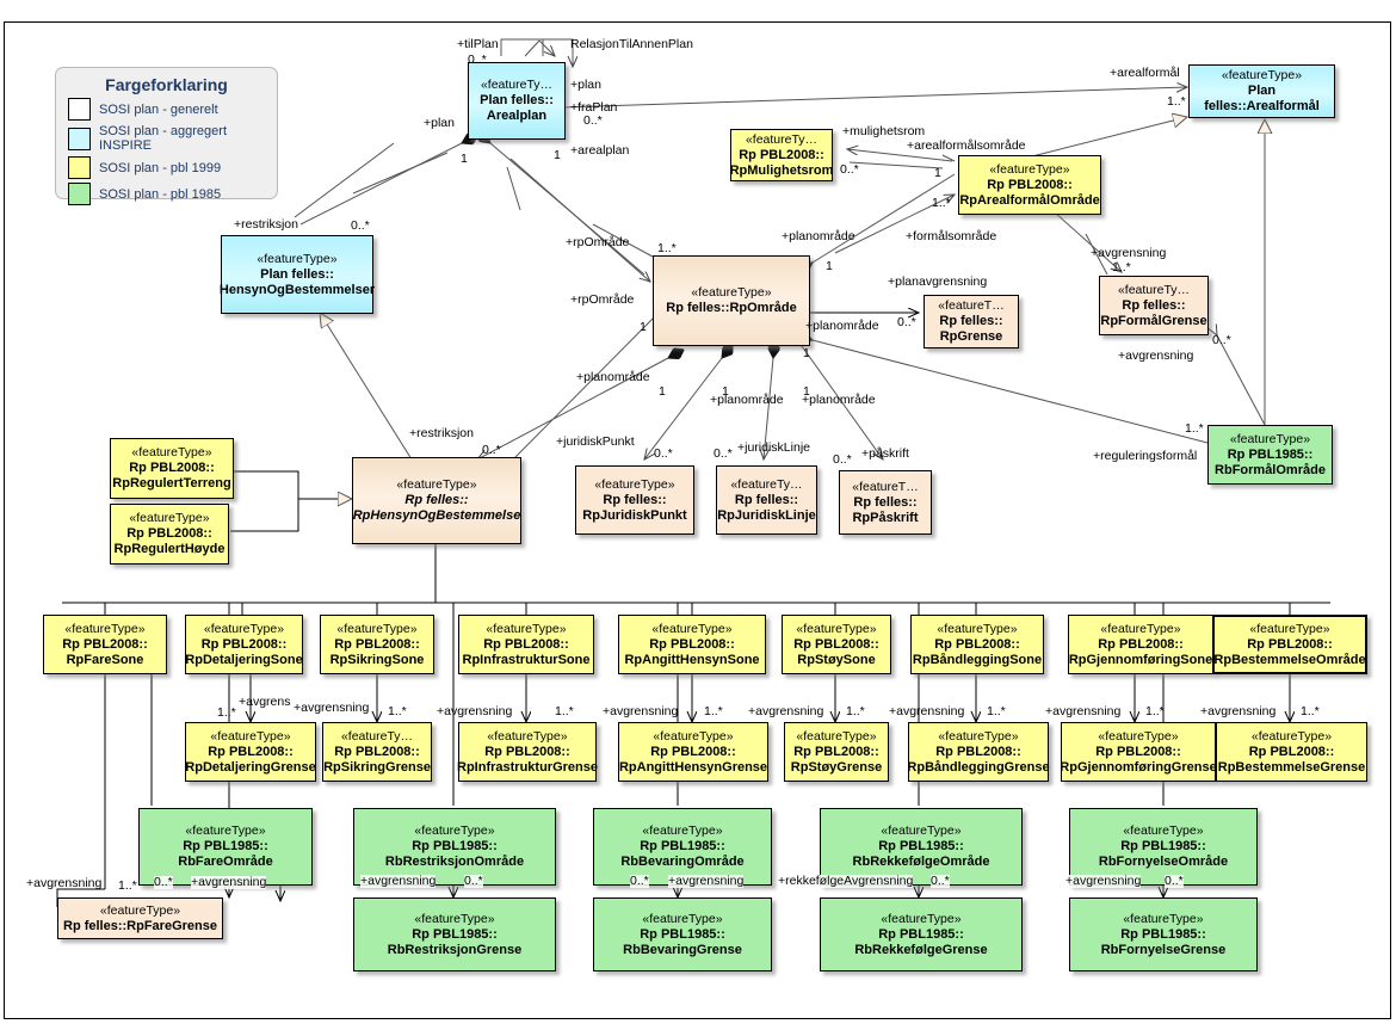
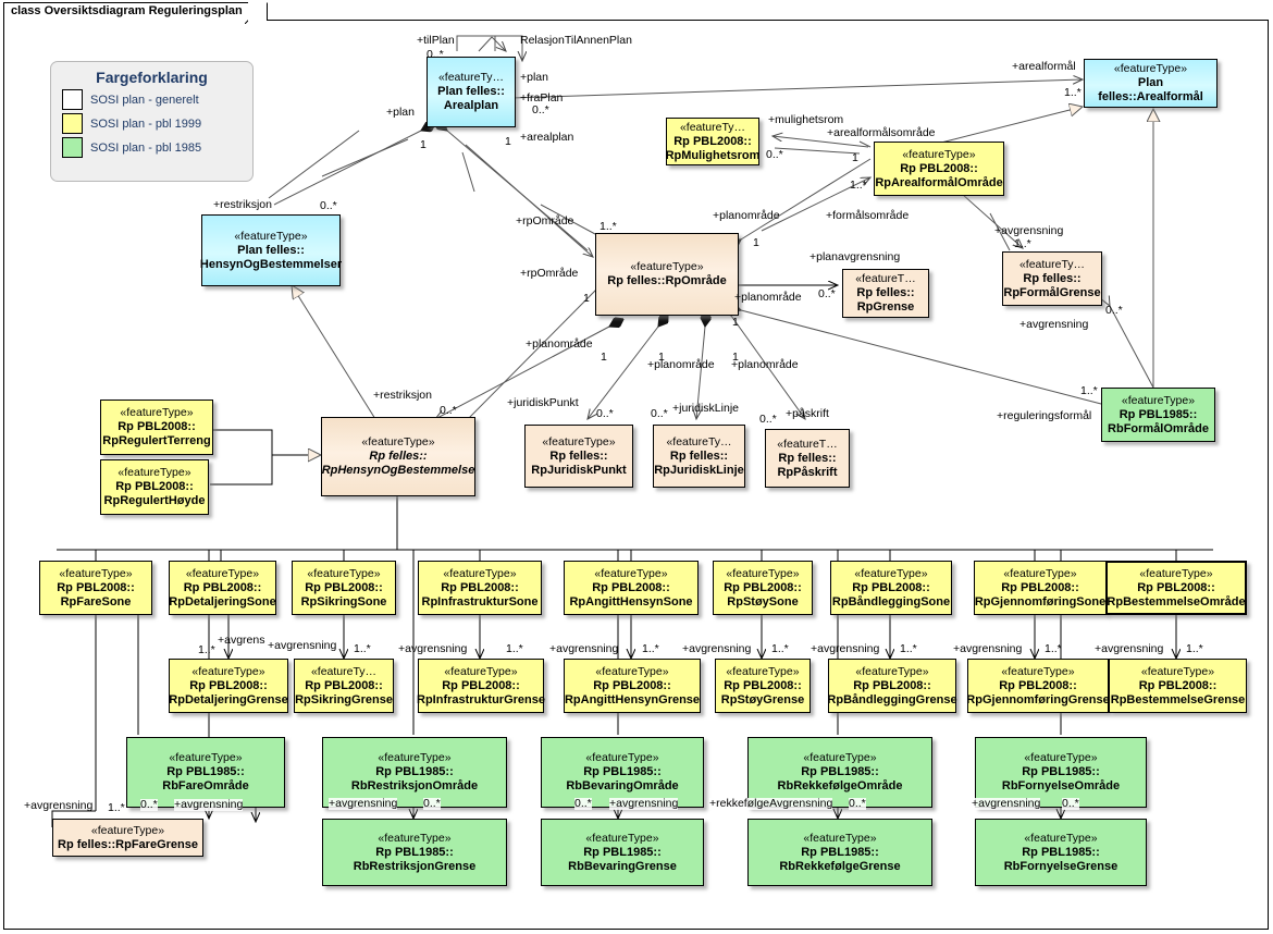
+ class Oversiktsdiagram Reguleringsplan
  Fargeforklaring
  SOSI plan - generelt
- SOSI plan - aggregert INSPIRE
  SOSI plan - pbl 1999
  SOSI plan - pbl 1985
  «featureTy…
  Plan felles::
  Arealplan
  «featureType»
  Plan felles::
  HensynOgBestemmelser
  «featureType»
  Plan felles::Arealformål
  «featureTy…
  Rp PBL2008::
  RpMulighetsrom
  «featureType»
  Rp PBL2008::
  RpArealformålOmråde
  «featureTy…
  Rp felles::
  RpFormålGrense
  «featureType»
  Rp felles::RpOmråde
  «featureT…
  Rp felles::
  RpGrense
  «featureType»
  Rp PBL1985::
  RbFormålOmråde
  «featureType»
  Rp PBL2008::
  RpRegulertTerreng
  «featureType»
  Rp PBL2008::
  RpRegulertHøyde
  «featureType»
  Rp felles::
  RpHensynOgBestemmelse
  «featureType»
  Rp felles::
  RpJuridiskPunkt
  «featureTy…
  Rp felles::
  RpJuridiskLinje
  «featureT…
  Rp felles::
  RpPåskrift
  «featureType»
  Rp PBL2008::
  RpFareSone
  «featureType»
  Rp PBL2008::
  RpDetaljeringSone
  «featureType»
  Rp PBL2008::
  RpSikringSone
  «featureType»
  Rp PBL2008::
  RpInfrastrukturSone
  «featureType»
  Rp PBL2008::
  RpAngittHensynSone
  «featureType»
  Rp PBL2008::
  RpStøySone
  «featureType»
  Rp PBL2008::
  RpBåndleggingSone
  «featureType»
  Rp PBL2008::
  RpGjennomføringSone
  «featureType»
  Rp PBL2008::
  RpBestemmelseOmråde
  «featureType»
  Rp PBL2008::
  RpDetaljeringGrense
  «featureTy…
  Rp PBL2008::
  RpSikringGrense
  «featureType»
  Rp PBL2008::
  RpInfrastrukturGrense
  «featureType»
  Rp PBL2008::
  RpAngittHensynGrense
  «featureType»
  Rp PBL2008::
  RpStøyGrense
  «featureType»
  Rp PBL2008::
  RpBåndleggingGrense
  «featureType»
  Rp PBL2008::
  RpGjennomføringGrense
  «featureType»
  Rp PBL2008::
  RpBestemmelseGrense
  «featureType»
  Rp PBL1985::
  RbFareOmråde
  «featureType»
  Rp PBL1985::
  RbRestriksjonOmråde
  «featureType»
  Rp PBL1985::
  RbBevaringOmråde
  «featureType»
  Rp PBL1985::
  RbRekkefølgeOmråde
  «featureType»
  Rp PBL1985::
  RbFornyelseOmråde
  «featureType»
  Rp felles::RpFareGrense
  «featureType»
  Rp PBL1985::
  RbRestriksjonGrense
  «featureType»
  Rp PBL1985::
  RbBevaringGrense
  «featureType»
  Rp PBL1985::
  RbRekkefølgeGrense
  «featureType»
  Rp PBL1985::
  RbFornyelseGrense
  +tilPlan
  0..*
  RelasjonTilAnnenPlan
  +plan
  +fraPlan
  0..*
  +plan
  1
  +arealplan
  1
  +arealformål
  1..*
  +mulighetsrom
  0..*
  +arealformålsområde
  1
  +planområde
  1
  +formålsområde
  1..*
  +avgrensning
  1..*
  +avgrensning
  0..*
  +restriksjon
  0..*
  +rpOmråde
  1..*
  +rpOmråde
  1
  +planavgrensning
  0..*
  +planområde
  1
  +planområde
  1
  +planområde
  1
  +planområde
  1
  +restriksjon
  0..*
  +juridiskPunkt
  0..*
  0..*
  +juridiskLinje
  0..*
  +påskrift
  +reguleringsformål
  1..*
  +avgrens
  1..*
  +avgrensning
  1..*
  +avgrensning
  1..*
  +avgrensning
  1..*
  +avgrensning
  1..*
  +avgrensning
  1..*
  +avgrensning
  1..*
  +avgrensning
  1..*
  +avgrensning
  1..*
  0..*
  +avgrensning
  +avgrensning
  0..*
  0..*
  +avgrensning
  +rekkefølgeAvgrensning
  0..*
  +avgrensning
  0..*
